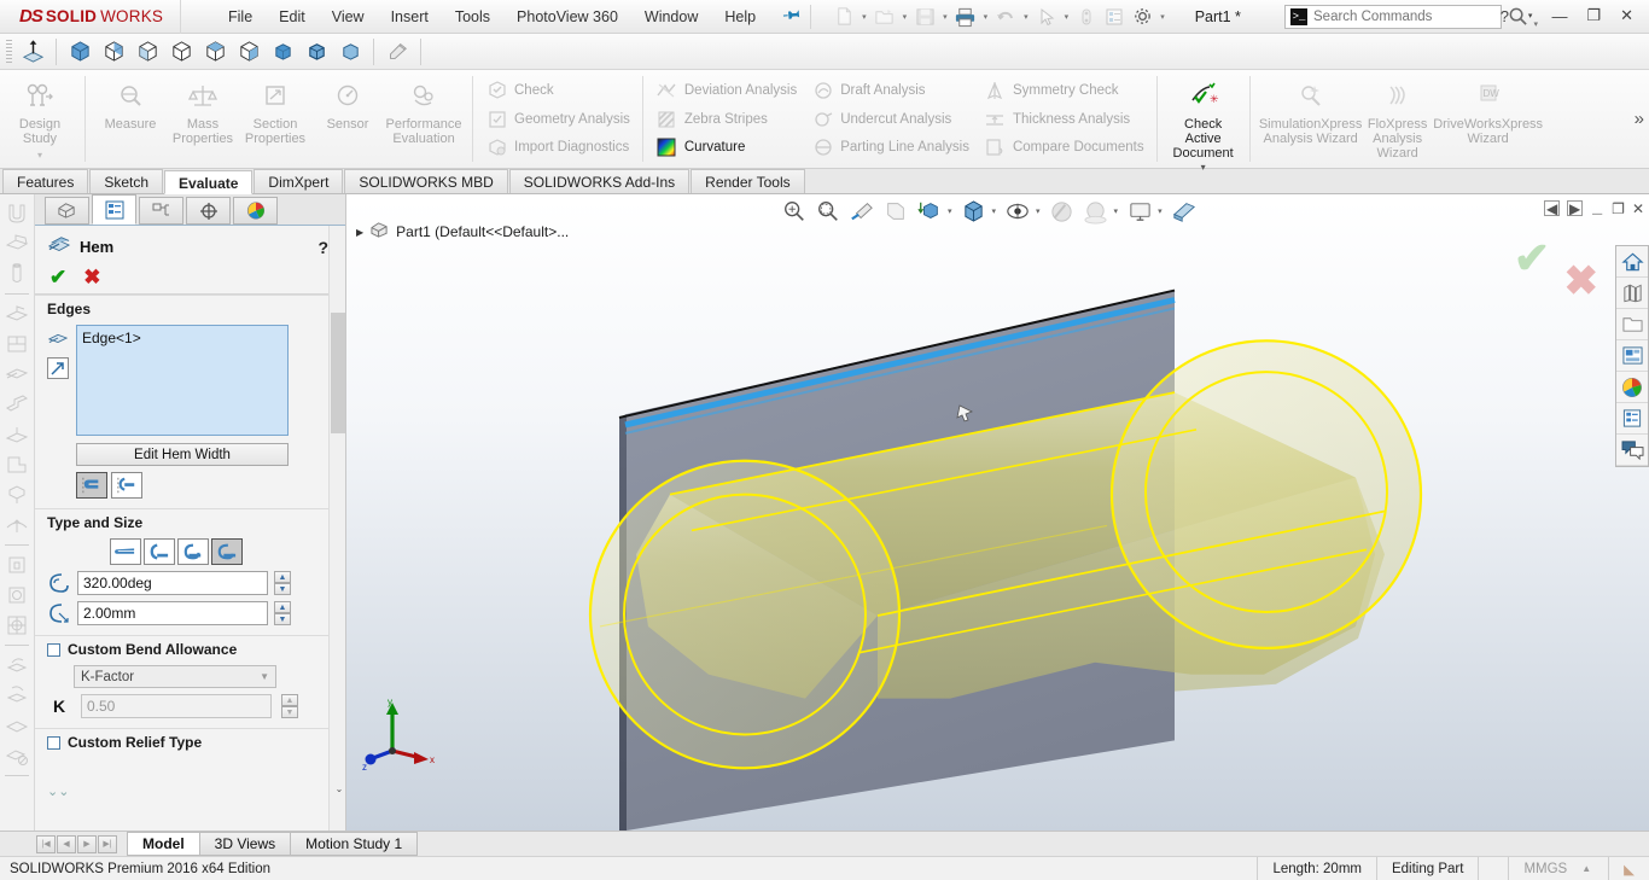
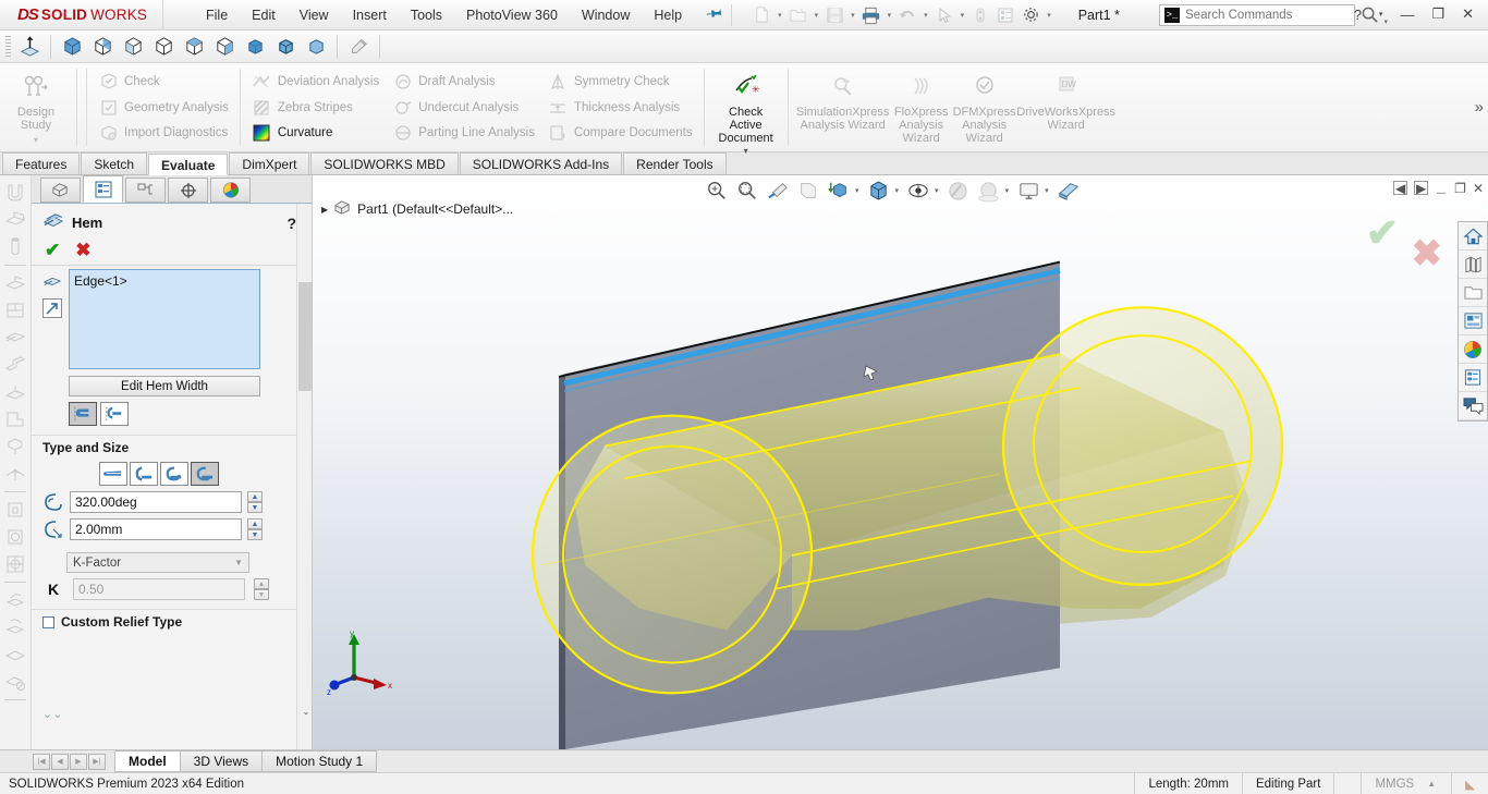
  DS
  SOLID
  WORKS
  File
  Edit
  View
  Insert
  Tools
  PhotoView 360
  Window
  Help
  Part1 *
  >_
  Search Commands
  ?
  —
  ❐
  ✕
  Design Study
  ▾
- Measure
- Mass Properties
- Section Properties
- Sensor
- Performance Evaluation
  Check
  Geometry Analysis
  Import Diagnostics
  Deviation Analysis
  Zebra Stripes
  Curvature
  Draft Analysis
  Undercut Analysis
  Parting Line Analysis
  Symmetry Check
  Thickness Analysis
  Compare Documents
  ✳
  Check Active Document
  ▾
  SimulationXpress Analysis Wizard
  FloXpress Analysis Wizard
+ DFMXpress Analysis Wizard
  DW
  DriveWorksXpress Wizard
  »
  Features
  Sketch
  Evaluate
  DimXpert
  SOLIDWORKS MBD
  SOLIDWORKS Add-Ins
  Render Tools
  Hem
  ?
  ✔
  ✖
- Edges
  Edge<1>
  Edit Hem Width
  Type and Size
  320.00deg
  2.00mm
- Custom Bend Allowance
  K-Factor
  ▼
  K
  0.50
  Custom Relief Type
  ⌄
  ⌄⌄
  ◀
  ▶
  ＿
  ❐
  ✕
  ▶
  Part1 (Default<<Default>...
  ✔
  ✖
  y
  x
  z
  Model
  3D Views
  Motion Study 1
- SOLIDWORKS Premium 2016 x64 Edition
+ SOLIDWORKS Premium 2023 x64 Edition
  Length: 20mm
  Editing Part
  MMGS
  ▲
  ◣
